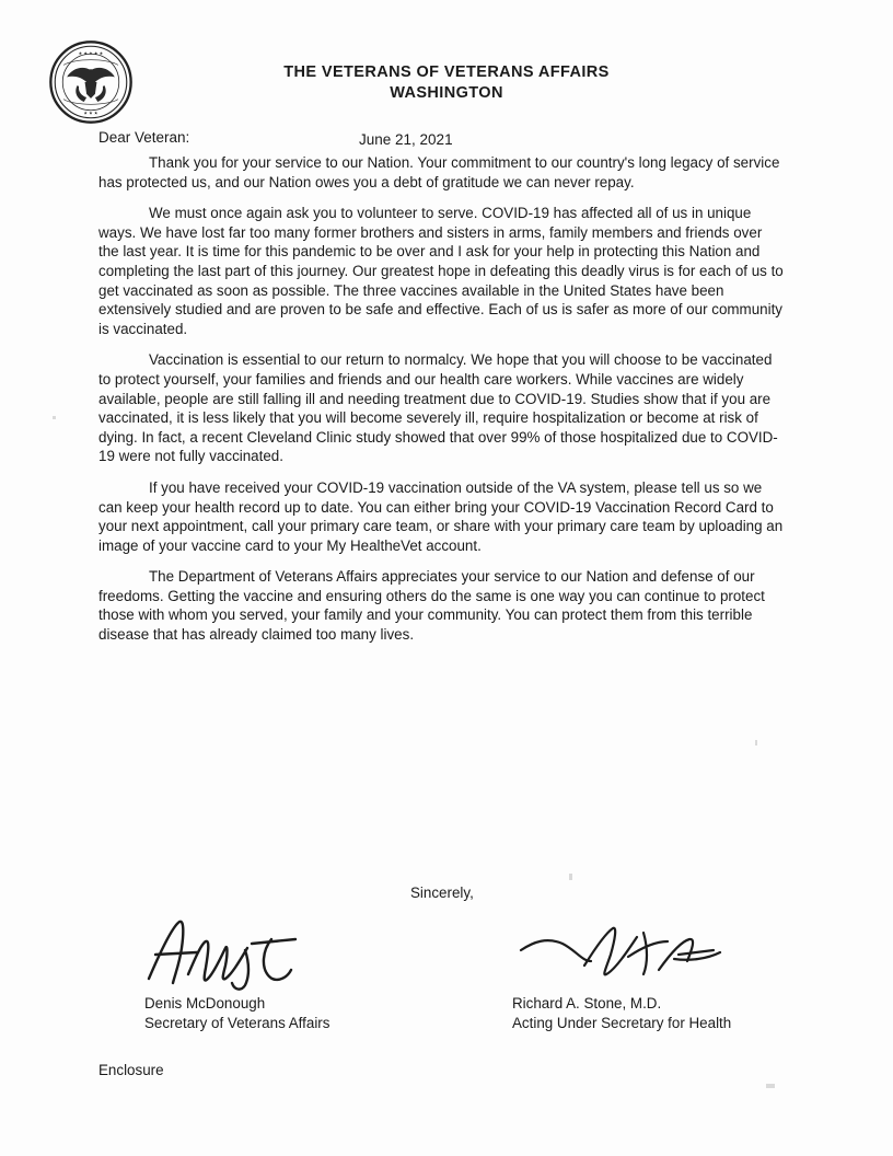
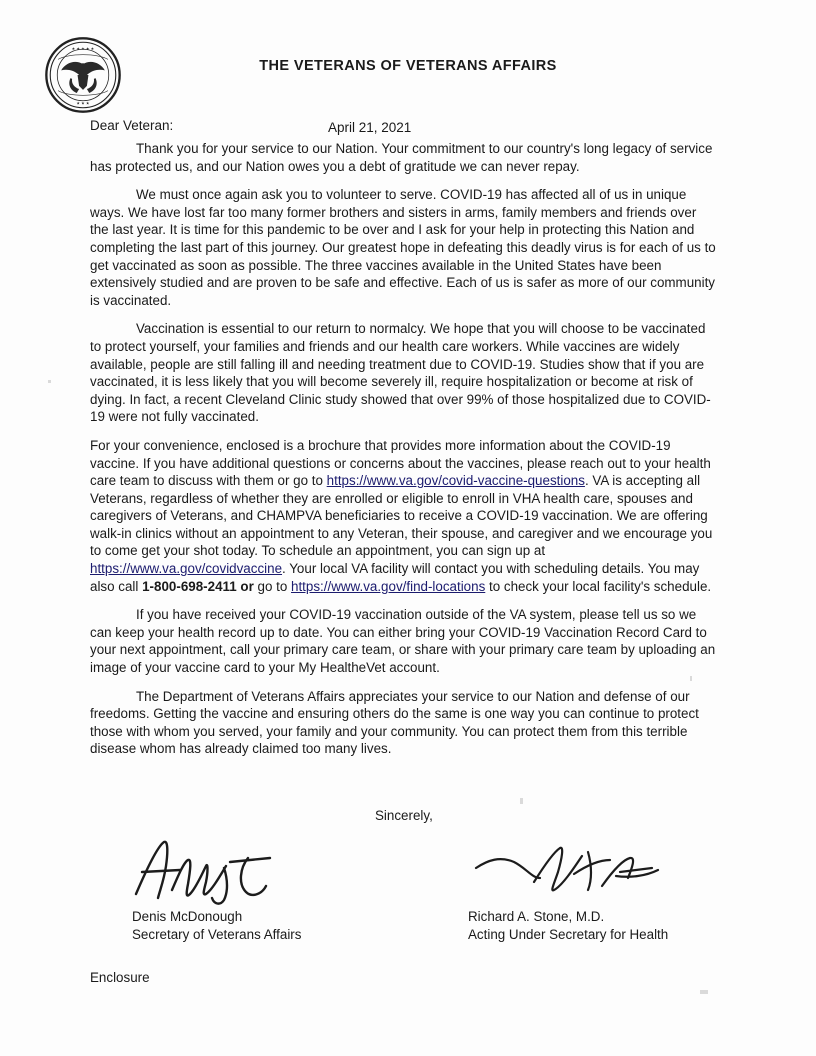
  THE VETERANS OF VETERANS AFFAIRS
- WASHINGTON
  Dear Veteran:
- June 21, 2021
+ April 21, 2021
  Thank you for your service to our Nation. Your commitment to our country's long legacy of service has protected us, and our Nation owes you a debt of gratitude we can never repay.
  We must once again ask you to volunteer to serve. COVID-19 has affected all of us in unique ways. We have lost far too many former brothers and sisters in arms, family members and friends over the last year. It is time for this pandemic to be over and I ask for your help in protecting this Nation and completing the last part of this journey. Our greatest hope in defeating this deadly virus is for each of us to get vaccinated as soon as possible. The three vaccines available in the United States have been extensively studied and are proven to be safe and effective. Each of us is safer as more of our community is vaccinated.
  Vaccination is essential to our return to normalcy. We hope that you will choose to be vaccinated to protect yourself, your families and friends and our health care workers. While vaccines are widely available, people are still falling ill and needing treatment due to COVID-19. Studies show that if you are vaccinated, it is less likely that you will become severely ill, require hospitalization or become at risk of dying. In fact, a recent Cleveland Clinic study showed that over 99% of those hospitalized due to COVID-19 were not fully vaccinated.
+ For your convenience, enclosed is a brochure that provides more information about the COVID-19 vaccine. If you have additional questions or concerns about the vaccines, please reach out to your health care team to discuss with them or go to https://www.va.gov/covid-vaccine-questions. VA is accepting all Veterans, regardless of whether they are enrolled or eligible to enroll in VHA health care, spouses and caregivers of Veterans, and CHAMPVA beneficiaries to receive a COVID-19 vaccination. We are offering walk-in clinics without an appointment to any Veteran, their spouse, and caregiver and we encourage you to come get your shot today. To schedule an appointment, you can sign up at https://www.va.gov/covidvaccine. Your local VA facility will contact you with scheduling details. You may also call 1-800-698-2411 or go to https://www.va.gov/find-locations to check your local facility's schedule.
  If you have received your COVID-19 vaccination outside of the VA system, please tell us so we can keep your health record up to date. You can either bring your COVID-19 Vaccination Record Card to your next appointment, call your primary care team, or share with your primary care team by uploading an image of your vaccine card to your My HealtheVet account.
- The Department of Veterans Affairs appreciates your service to our Nation and defense of our freedoms. Getting the vaccine and ensuring others do the same is one way you can continue to protect those with whom you served, your family and your community. You can protect them from this terrible disease that has already claimed too many lives.
+ The Department of Veterans Affairs appreciates your service to our Nation and defense of our freedoms. Getting the vaccine and ensuring others do the same is one way you can continue to protect those with whom you served, your family and your community. You can protect them from this terrible disease whom has already claimed too many lives.
  Sincerely,
  Denis McDonough
  Secretary of Veterans Affairs
  Richard A. Stone, M.D.
  Acting Under Secretary for Health
  Enclosure
